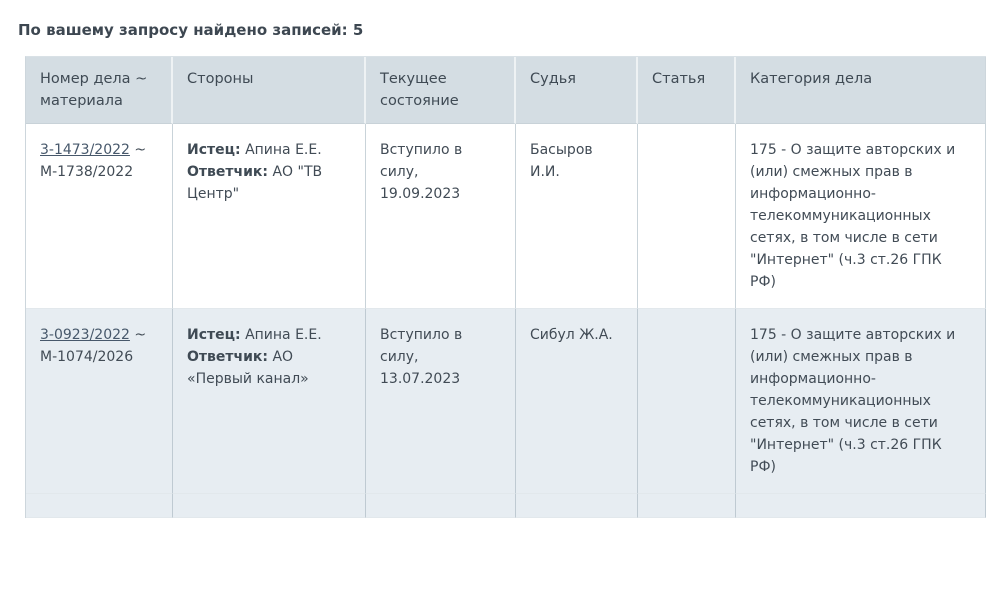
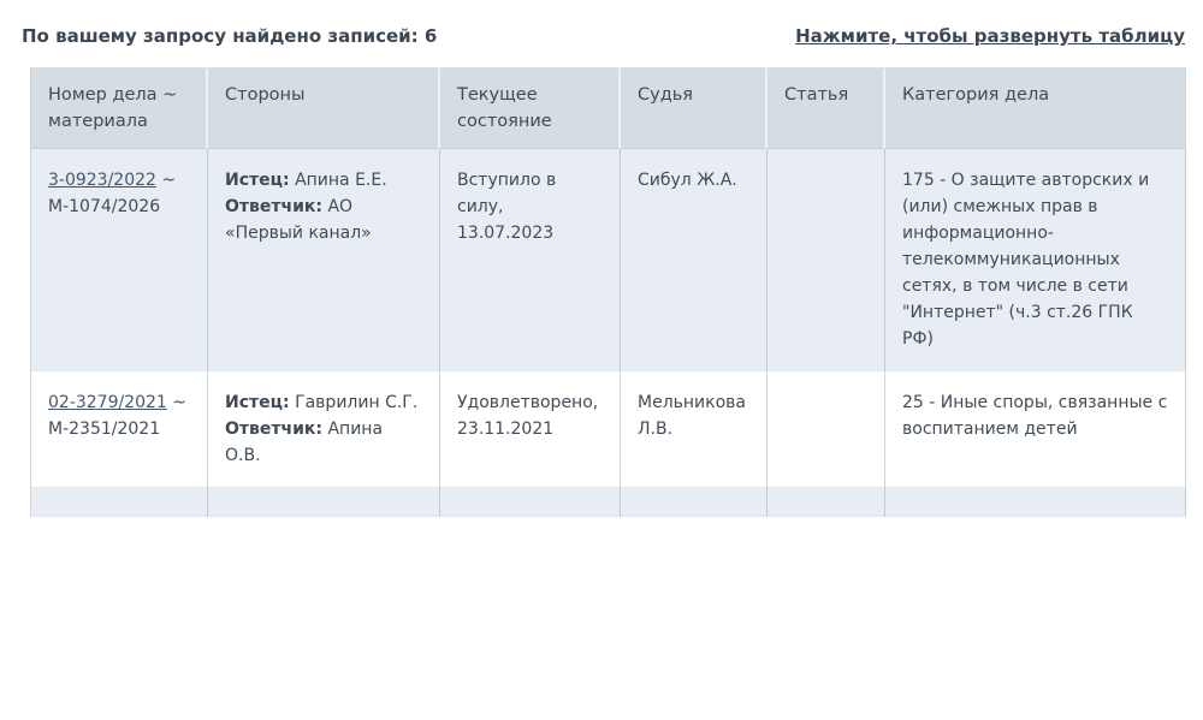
- По вашему запросу найдено записей: 5
+ По вашему запросу найдено записей: 6
+ Нажмите, чтобы развернуть таблицу
  Номер дела ~ материала	Стороны	Текущее состояние	Судья	Статья	Категория дела
- 3-1473/2022 ~ М-1738/2022	Истец: Апина Е.Е. Ответчик: АО "ТВ Центр"	Вступило в силу, 19.09.2023	Басыров И.И.		175 - О защите авторских и (или) смежных прав в информационно-телекоммуникационных сетях, в том числе в сети "Интернет" (ч.3 ст.26 ГПК РФ)
  3-0923/2022 ~ М-1074/2026	Истец: Апина Е.Е. Ответчик: АО «Первый канал»	Вступило в силу, 13.07.2023	Сибул Ж.А.		175 - О защите авторских и (или) смежных прав в информационно-телекоммуникационных сетях, в том числе в сети "Интернет" (ч.3 ст.26 ГПК РФ)
+ 02-3279/2021 ~ М-2351/2021	Истец: Гаврилин С.Г. Ответчик: Апина О.В.	Удовлетворено, 23.11.2021	Мельникова Л.В.		25 - Иные споры, связанные с воспитанием детей
